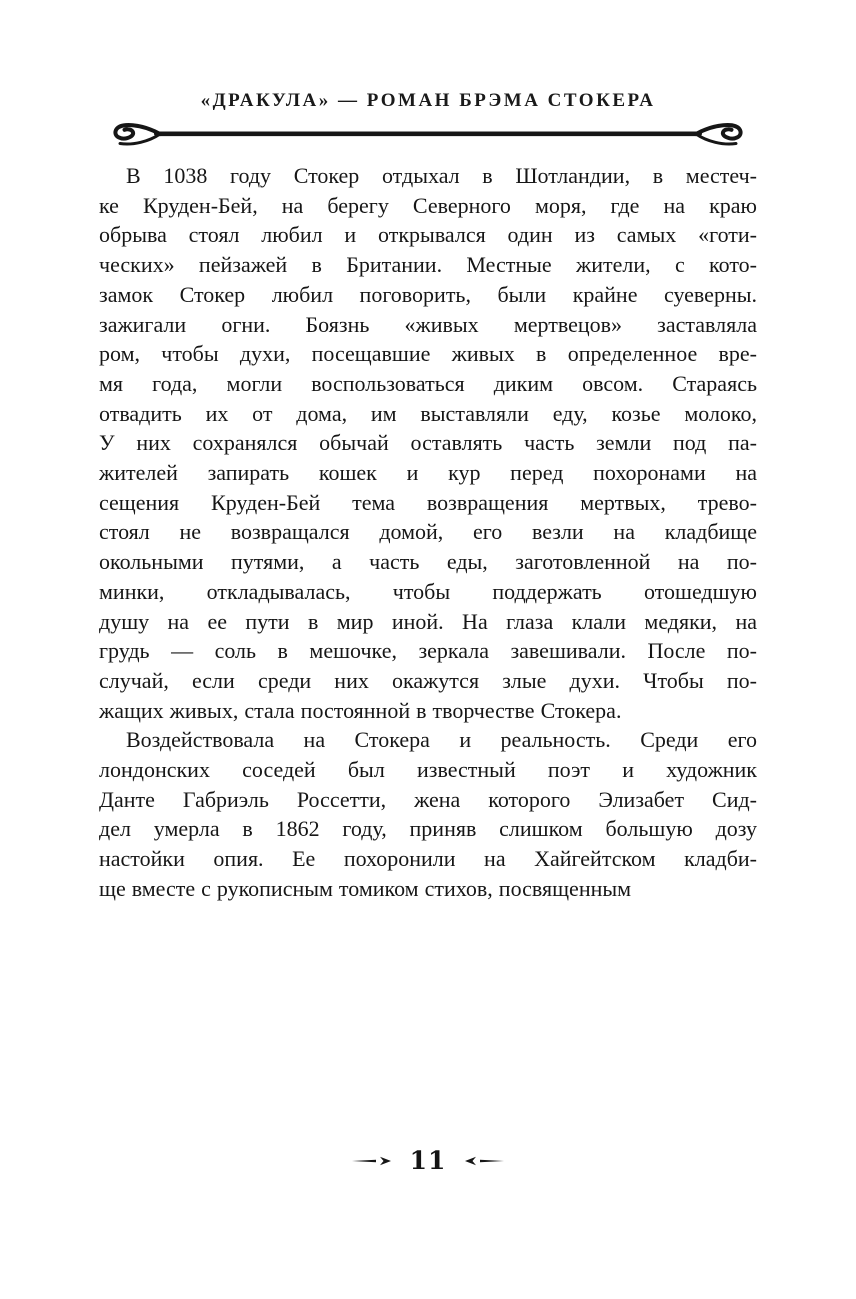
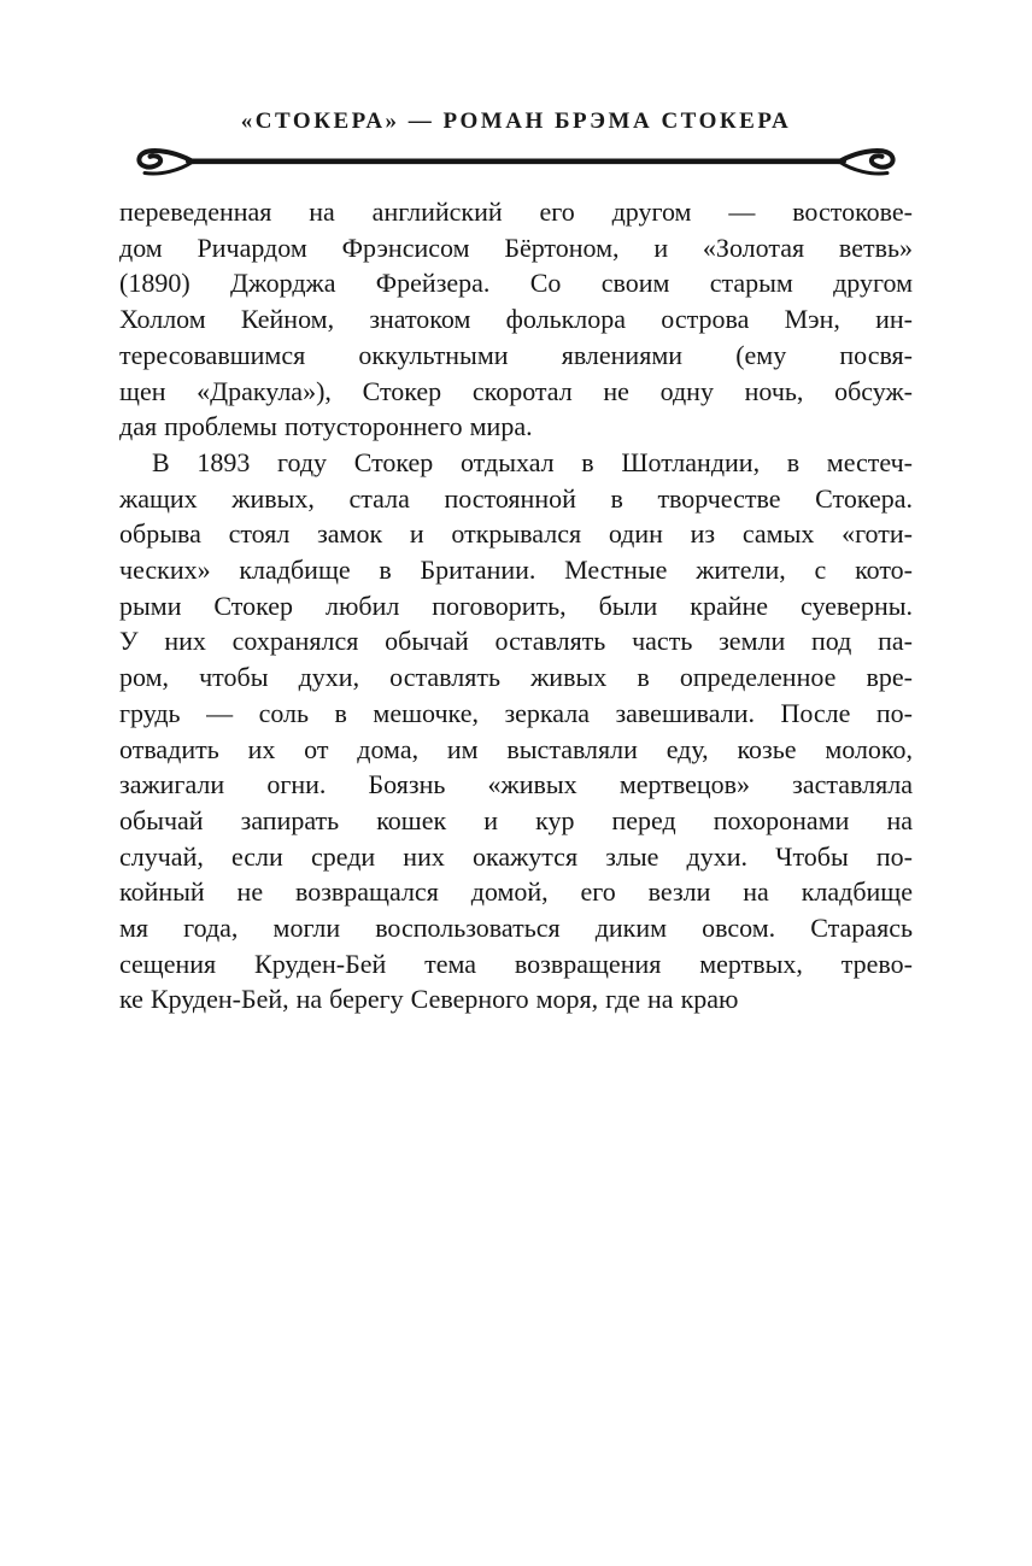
- «ДРАКУЛА» — РОМАН БРЭМА СТОКЕРА
+ «СТОКЕРА» — РОМАН БРЭМА СТОКЕРА
+ переведенная на английский его другом — востокове-
+ дом Ричардом Фрэнсисом Бёртоном, и «Золотая ветвь»
+ (1890) Джорджа Фрейзера. Со своим старым другом
+ Холлом Кейном, знатоком фольклора острова Мэн, ин-
+ тересовавшимся оккультными явлениями (ему посвя-
+ щен «Дракула»), Стокер скоротал не одну ночь, обсуж-
+ дая проблемы потустороннего мира.
- В 1038 году Стокер отдыхал в Шотландии, в местеч-
+ В 1893 году Стокер отдыхал в Шотландии, в местеч-
- ке Круден-Бей, на берегу Северного моря, где на краю
+ жащих живых, стала постоянной в творчестве Стокера.
- обрыва стоял любил и открывался один из самых «готи-
+ обрыва стоял замок и открывался один из самых «готи-
- ческих» пейзажей в Британии. Местные жители, с кото-
+ ческих» кладбище в Британии. Местные жители, с кото-
- замок Стокер любил поговорить, были крайне суеверны.
+ рыми Стокер любил поговорить, были крайне суеверны.
- зажигали огни. Боязнь «живых мертвецов» заставляла
+ У них сохранялся обычай оставлять часть земли под па-
- ром, чтобы духи, посещавшие живых в определенное вре-
+ ром, чтобы духи, оставлять живых в определенное вре-
- мя года, могли воспользоваться диким овсом. Стараясь
+ грудь — соль в мешочке, зеркала завешивали. После по-
  отвадить их от дома, им выставляли еду, козье молоко,
- У них сохранялся обычай оставлять часть земли под па-
+ зажигали огни. Боязнь «живых мертвецов» заставляла
- жителей запирать кошек и кур перед похоронами на
+ обычай запирать кошек и кур перед похоронами на
- сещения Круден-Бей тема возвращения мертвых, трево-
+ случай, если среди них окажутся злые духи. Чтобы по-
- стоял не возвращался домой, его везли на кладбище
+ койный не возвращался домой, его везли на кладбище
- окольными путями, а часть еды, заготовленной на по-
- минки, откладывалась, чтобы поддержать отошедшую
- душу на ее пути в мир иной. На глаза клали медяки, на
- грудь — соль в мешочке, зеркала завешивали. После по-
+ мя года, могли воспользоваться диким овсом. Стараясь
- случай, если среди них окажутся злые духи. Чтобы по-
+ сещения Круден-Бей тема возвращения мертвых, трево-
- жащих живых, стала постоянной в творчестве Стокера.
+ ке Круден-Бей, на берегу Северного моря, где на краю
- Воздействовала на Стокера и реальность. Среди его
- лондонских соседей был известный поэт и художник
- Данте Габриэль Россетти, жена которого Элизабет Сид-
- дел умерла в 1862 году, приняв слишком большую дозу
- настойки опия. Ее похоронили на Хайгейтском кладби-
- ще вместе с рукописным томиком стихов, посвященным
- 11
